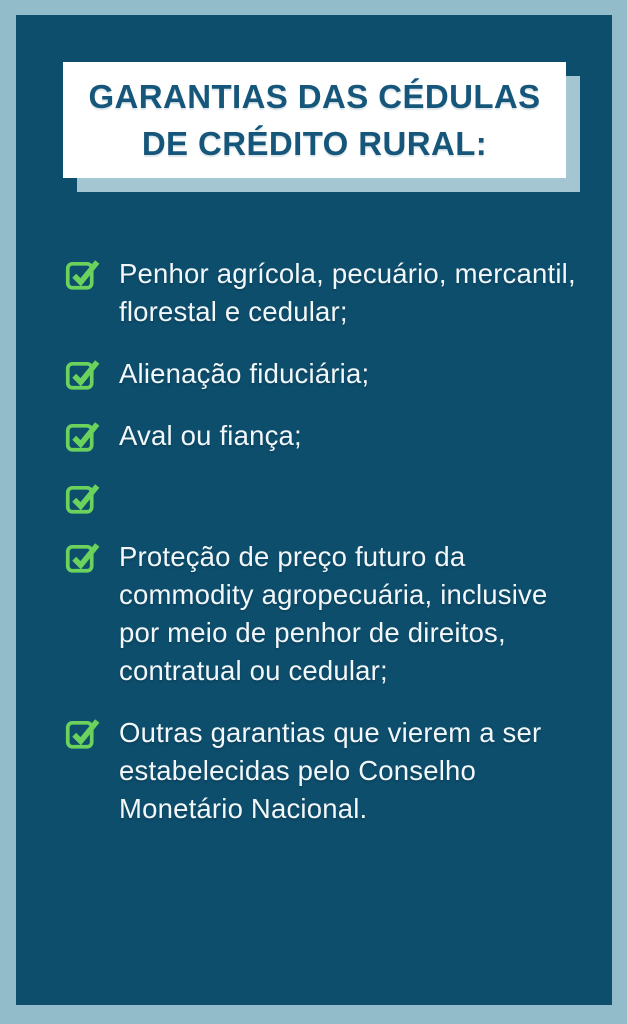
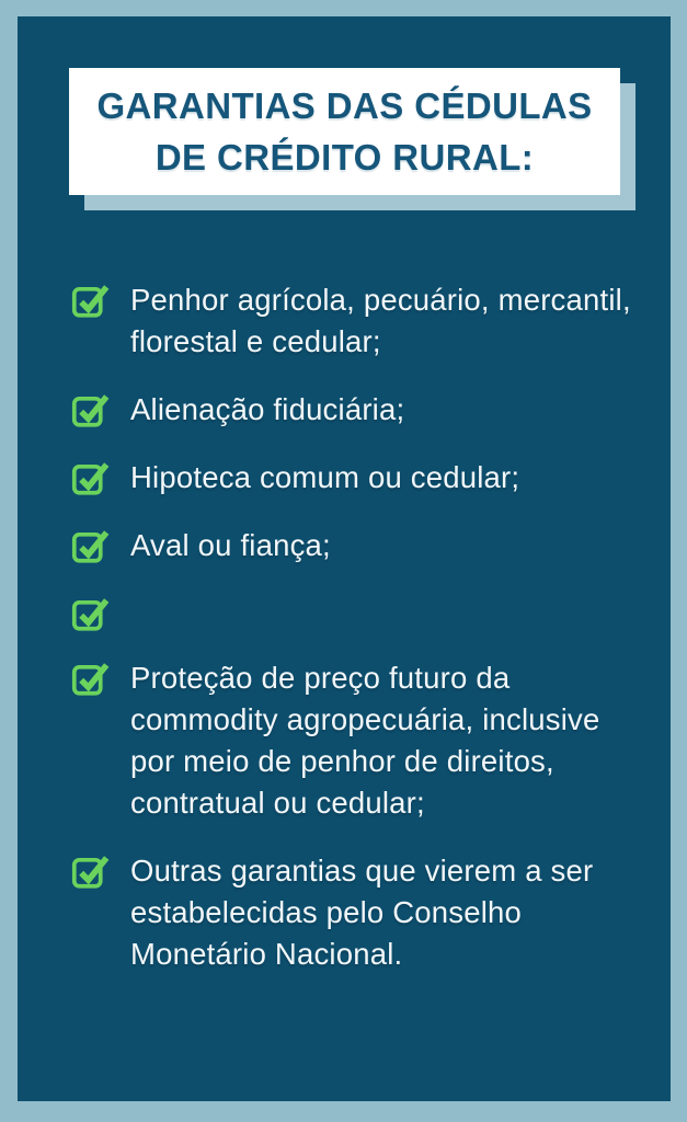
  GARANTIAS DAS CÉDULAS
  DE CRÉDITO RURAL:
  Penhor agrícola, pecuário, mercantil,
  florestal e cedular;
  Alienação fiduciária;
+ Hipoteca comum ou cedular;
  Aval ou fiança;
  Proteção de preço futuro da
  commodity agropecuária, inclusive
  por meio de penhor de direitos,
  contratual ou cedular;
  Outras garantias que vierem a ser
  estabelecidas pelo Conselho
  Monetário Nacional.
